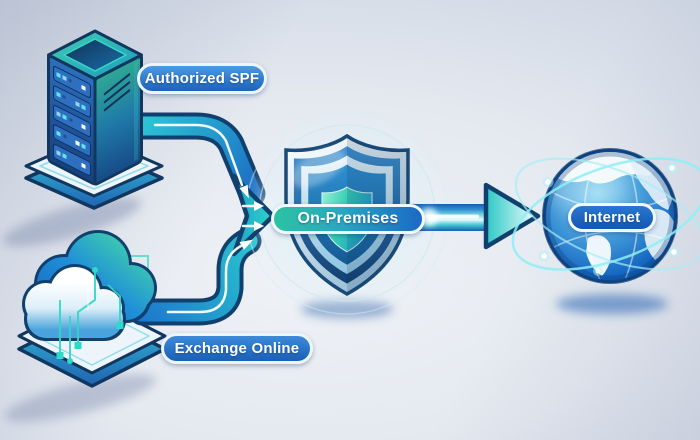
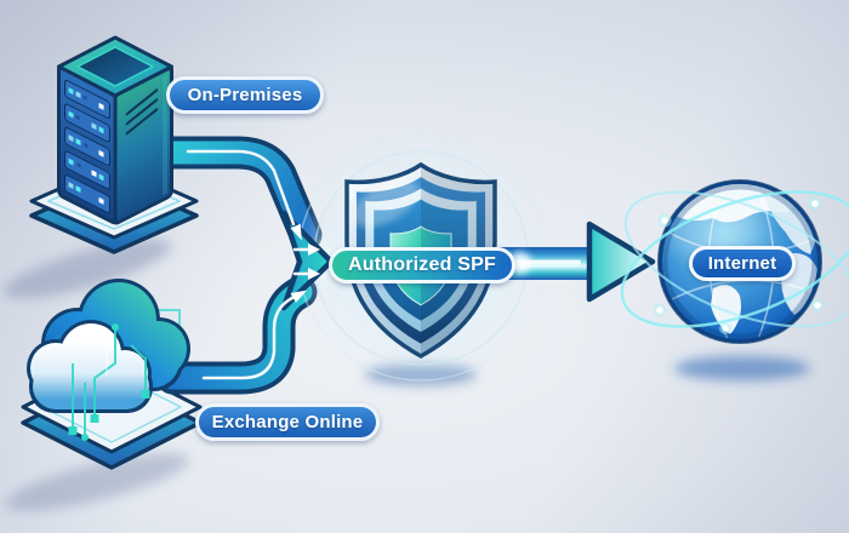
- Authorized SPF
+ On-Premises
  Exchange Online
- On-Premises
+ Authorized SPF
  Internet
